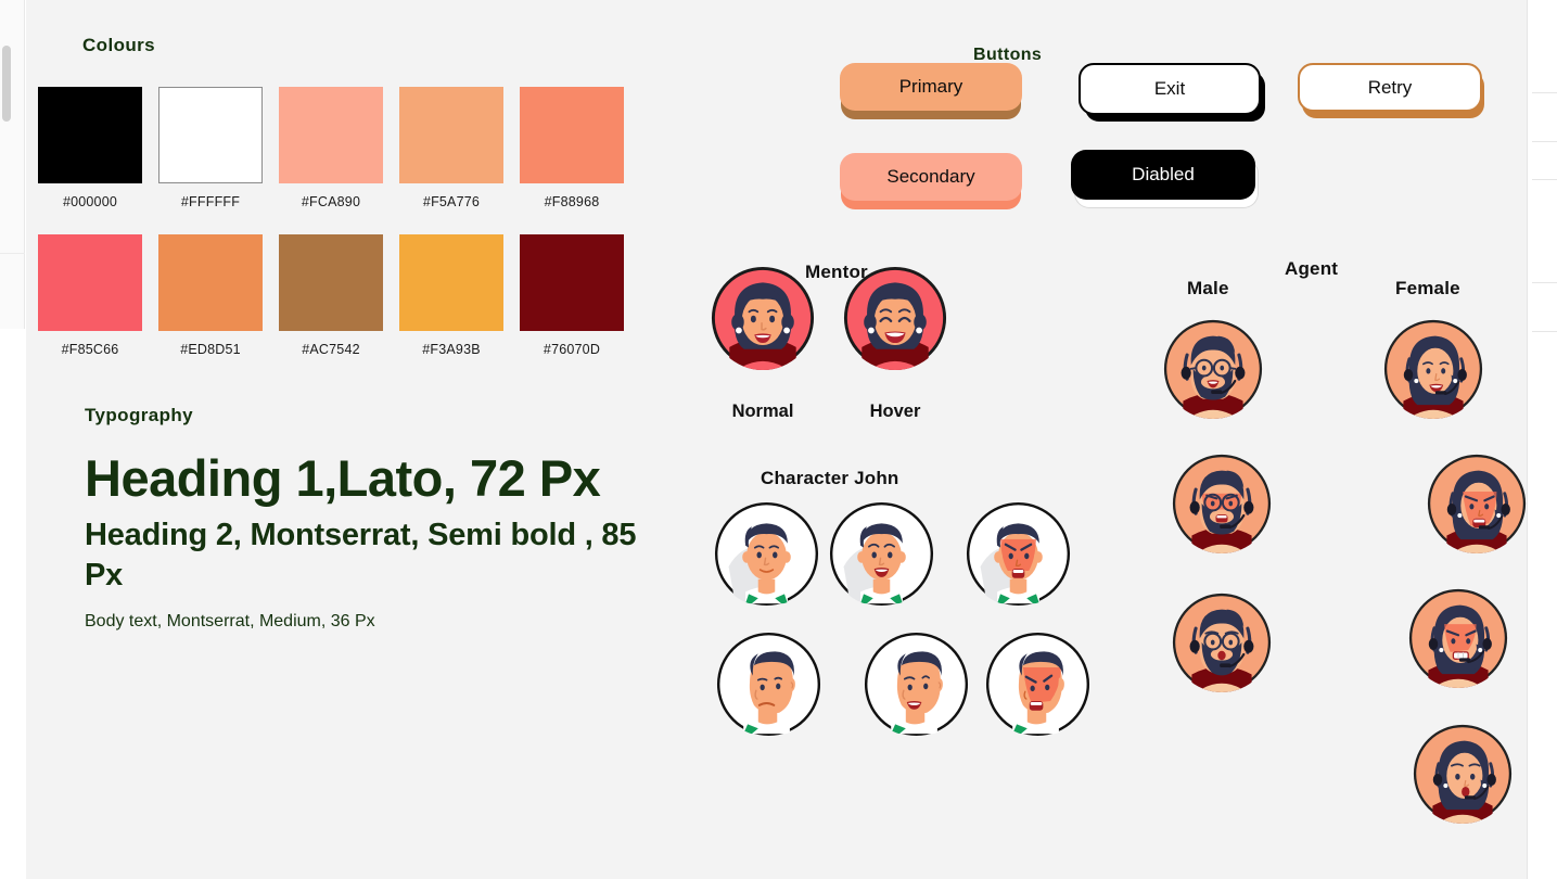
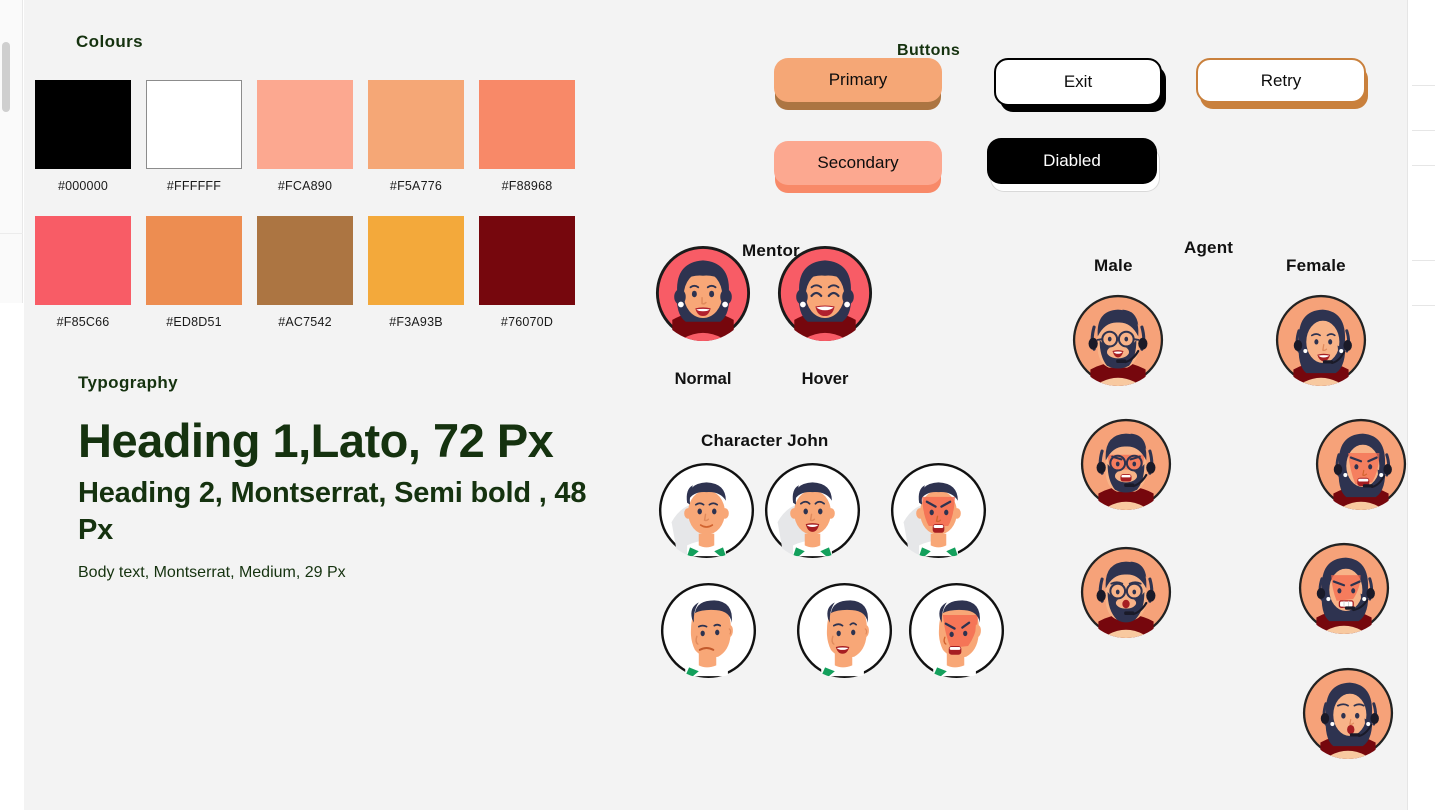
  Colours
  #000000
  #FFFFFF
  #FCA890
  #F5A776
  #F88968
  #F85C66
  #ED8D51
  #AC7542
  #F3A93B
  #76070D
  Typography
  Heading 1,Lato, 72 Px
- Heading 2, Montserrat, Semi bold , 85 Px
+ Heading 2, Montserrat, Semi bold , 48 Px
- Body text, Montserrat, Medium, 36 Px
+ Body text, Montserrat, Medium, 29 Px
  Buttons
  Primary
  Exit
  Retry
  Secondary
  Diabled
  Mentor
  Normal
  Hover
  Character John
  Agent
  Male
  Female
